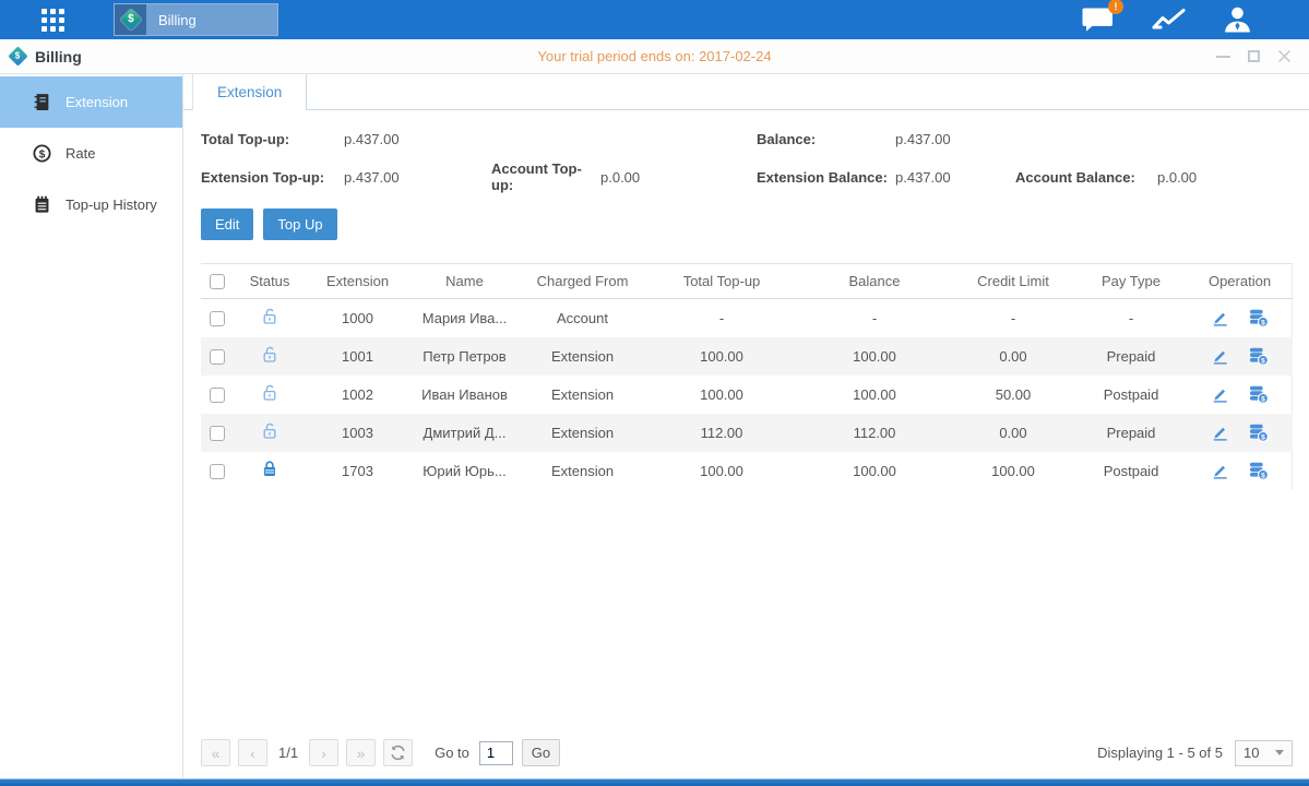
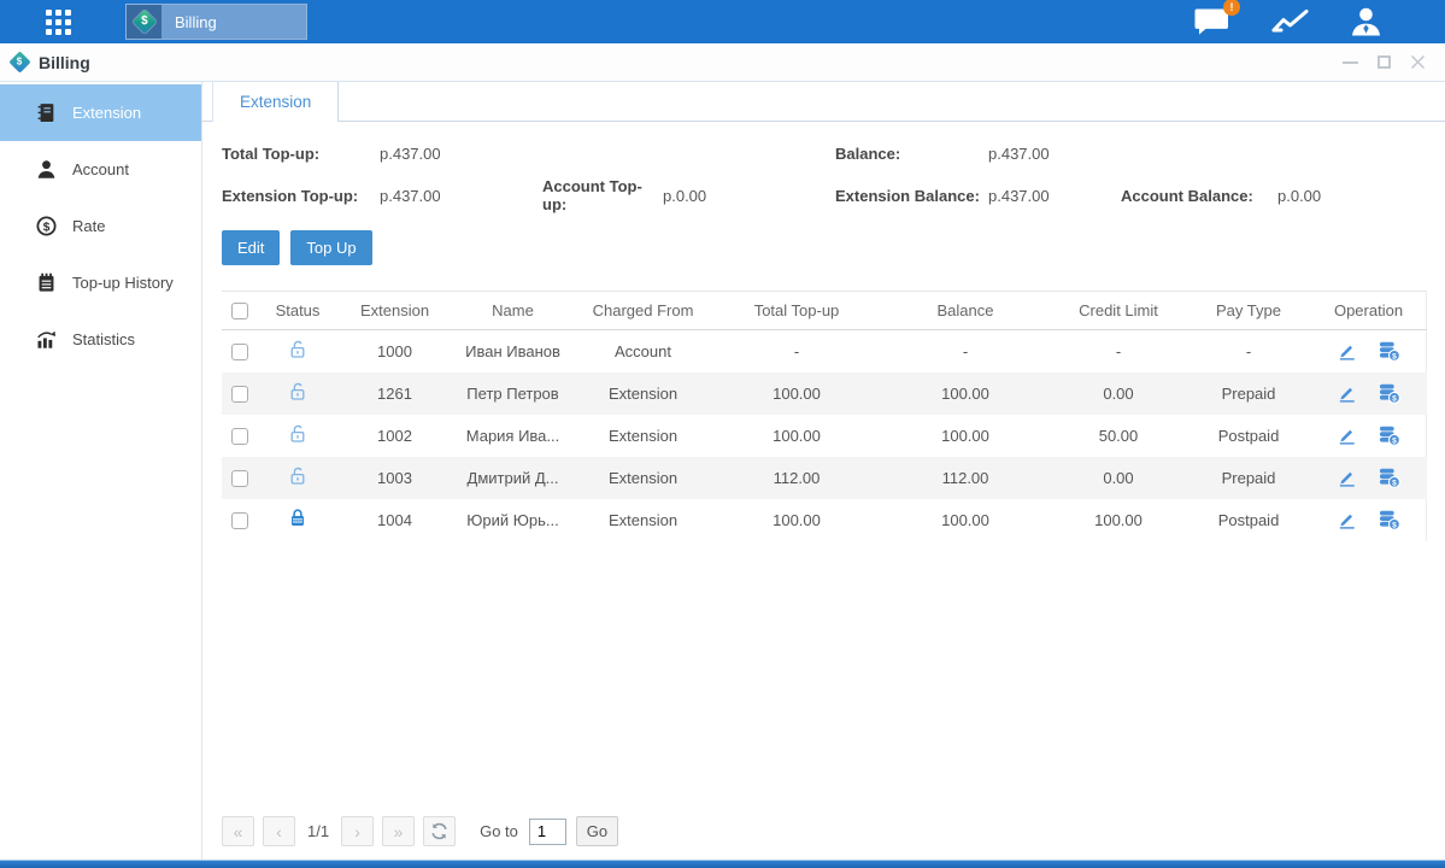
  Billing
  !
  Billing
- Your trial period ends on: 2017-02-24
  Extension
+ Account
  $
  Rate
  Top-up History
+ Statistics
  Extension
  Total Top-up:
  p.437.00
  Balance:
  p.437.00
  Extension Top-up:
  p.437.00
  Account Top-up:
  p.0.00
  Extension Balance:
  p.437.00
  Account Balance:
  p.0.00
  Edit
  Top Up
  	Status	Extension	Name	Charged From	Total Top-up	Balance	Credit Limit	Pay Type	Operation
- 		1000	Мария Ива...	Account	-	-	-	-
+ 		1000	Иван Иванов	Account	-	-	-	-
- 		1001	Петр Петров	Extension	100.00	100.00	0.00	Prepaid
+ 		1261	Петр Петров	Extension	100.00	100.00	0.00	Prepaid
- 		1002	Иван Иванов	Extension	100.00	100.00	50.00	Postpaid
+ 		1002	Мария Ива...	Extension	100.00	100.00	50.00	Postpaid
  		1003	Дмитрий Д...	Extension	112.00	112.00	0.00	Prepaid
- 		1703	Юрий Юрь...	Extension	100.00	100.00	100.00	Postpaid
+ 		1004	Юрий Юрь...	Extension	100.00	100.00	100.00	Postpaid
  «
  ‹
  1/1
  ›
  »
  Go to
  1
  Go
- Displaying 1 - 5 of 5
- 10
